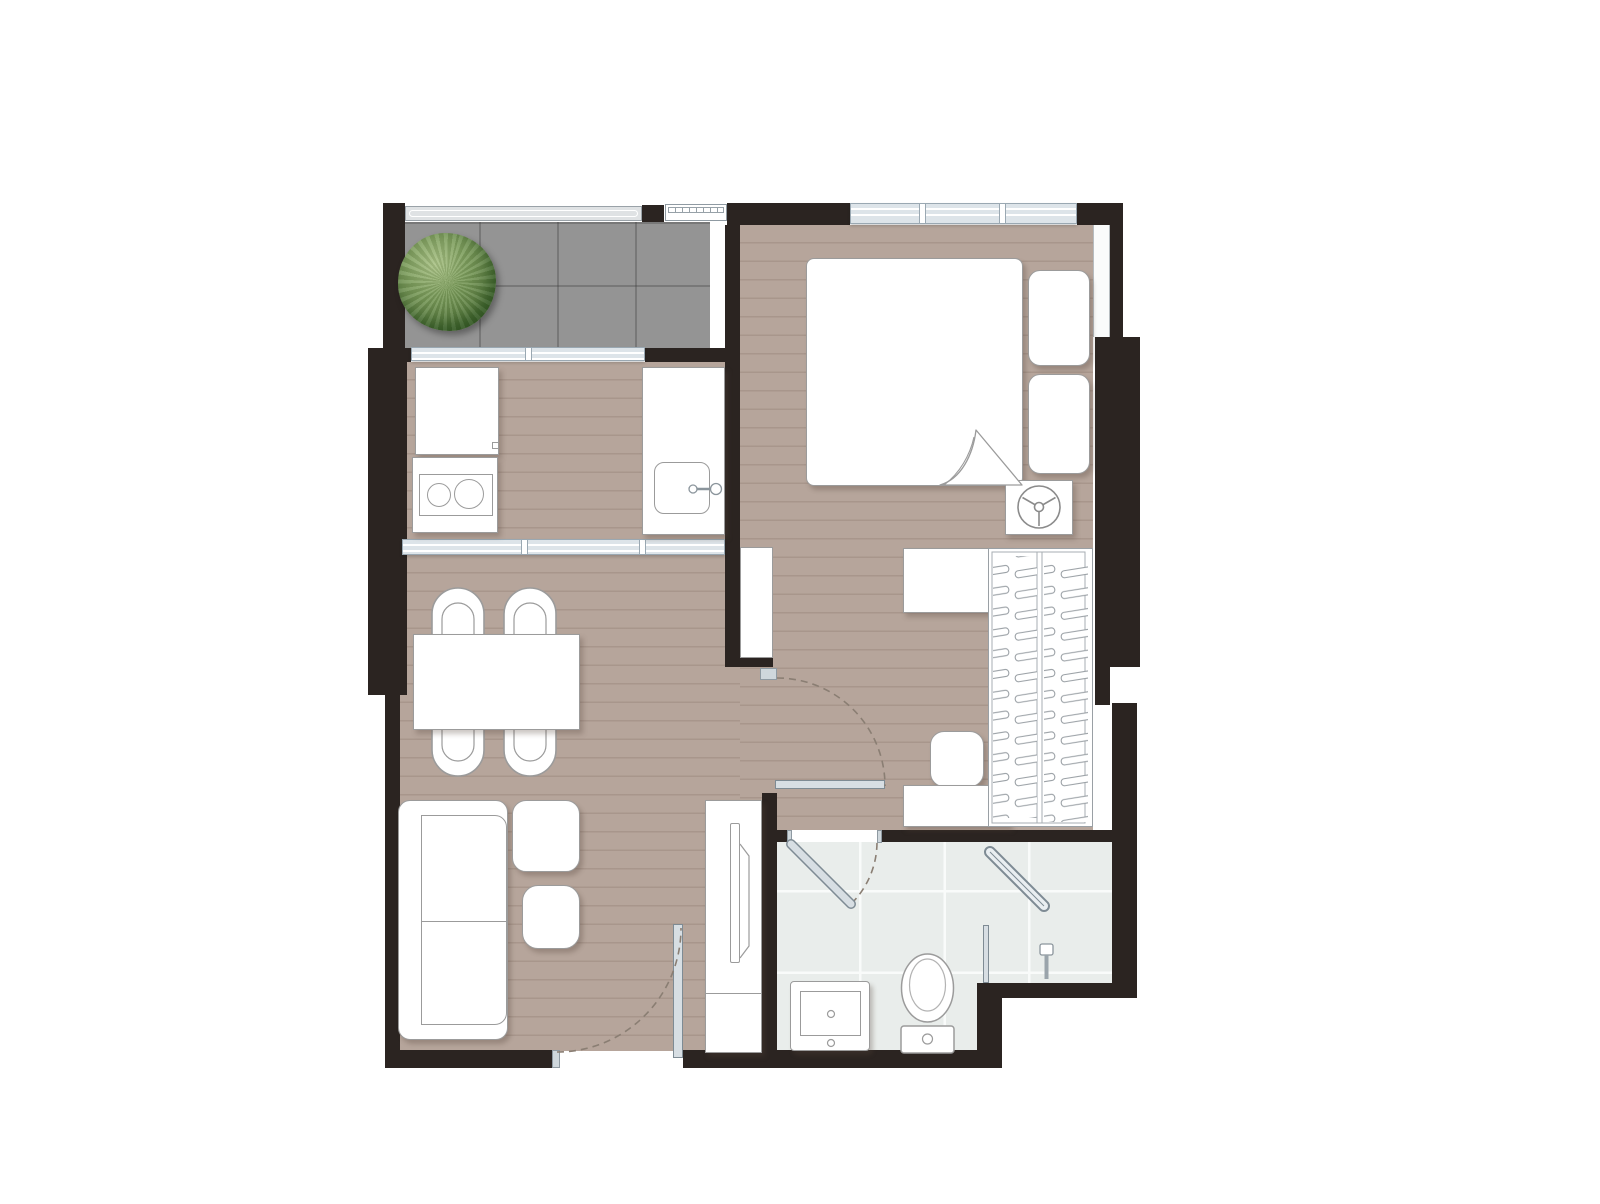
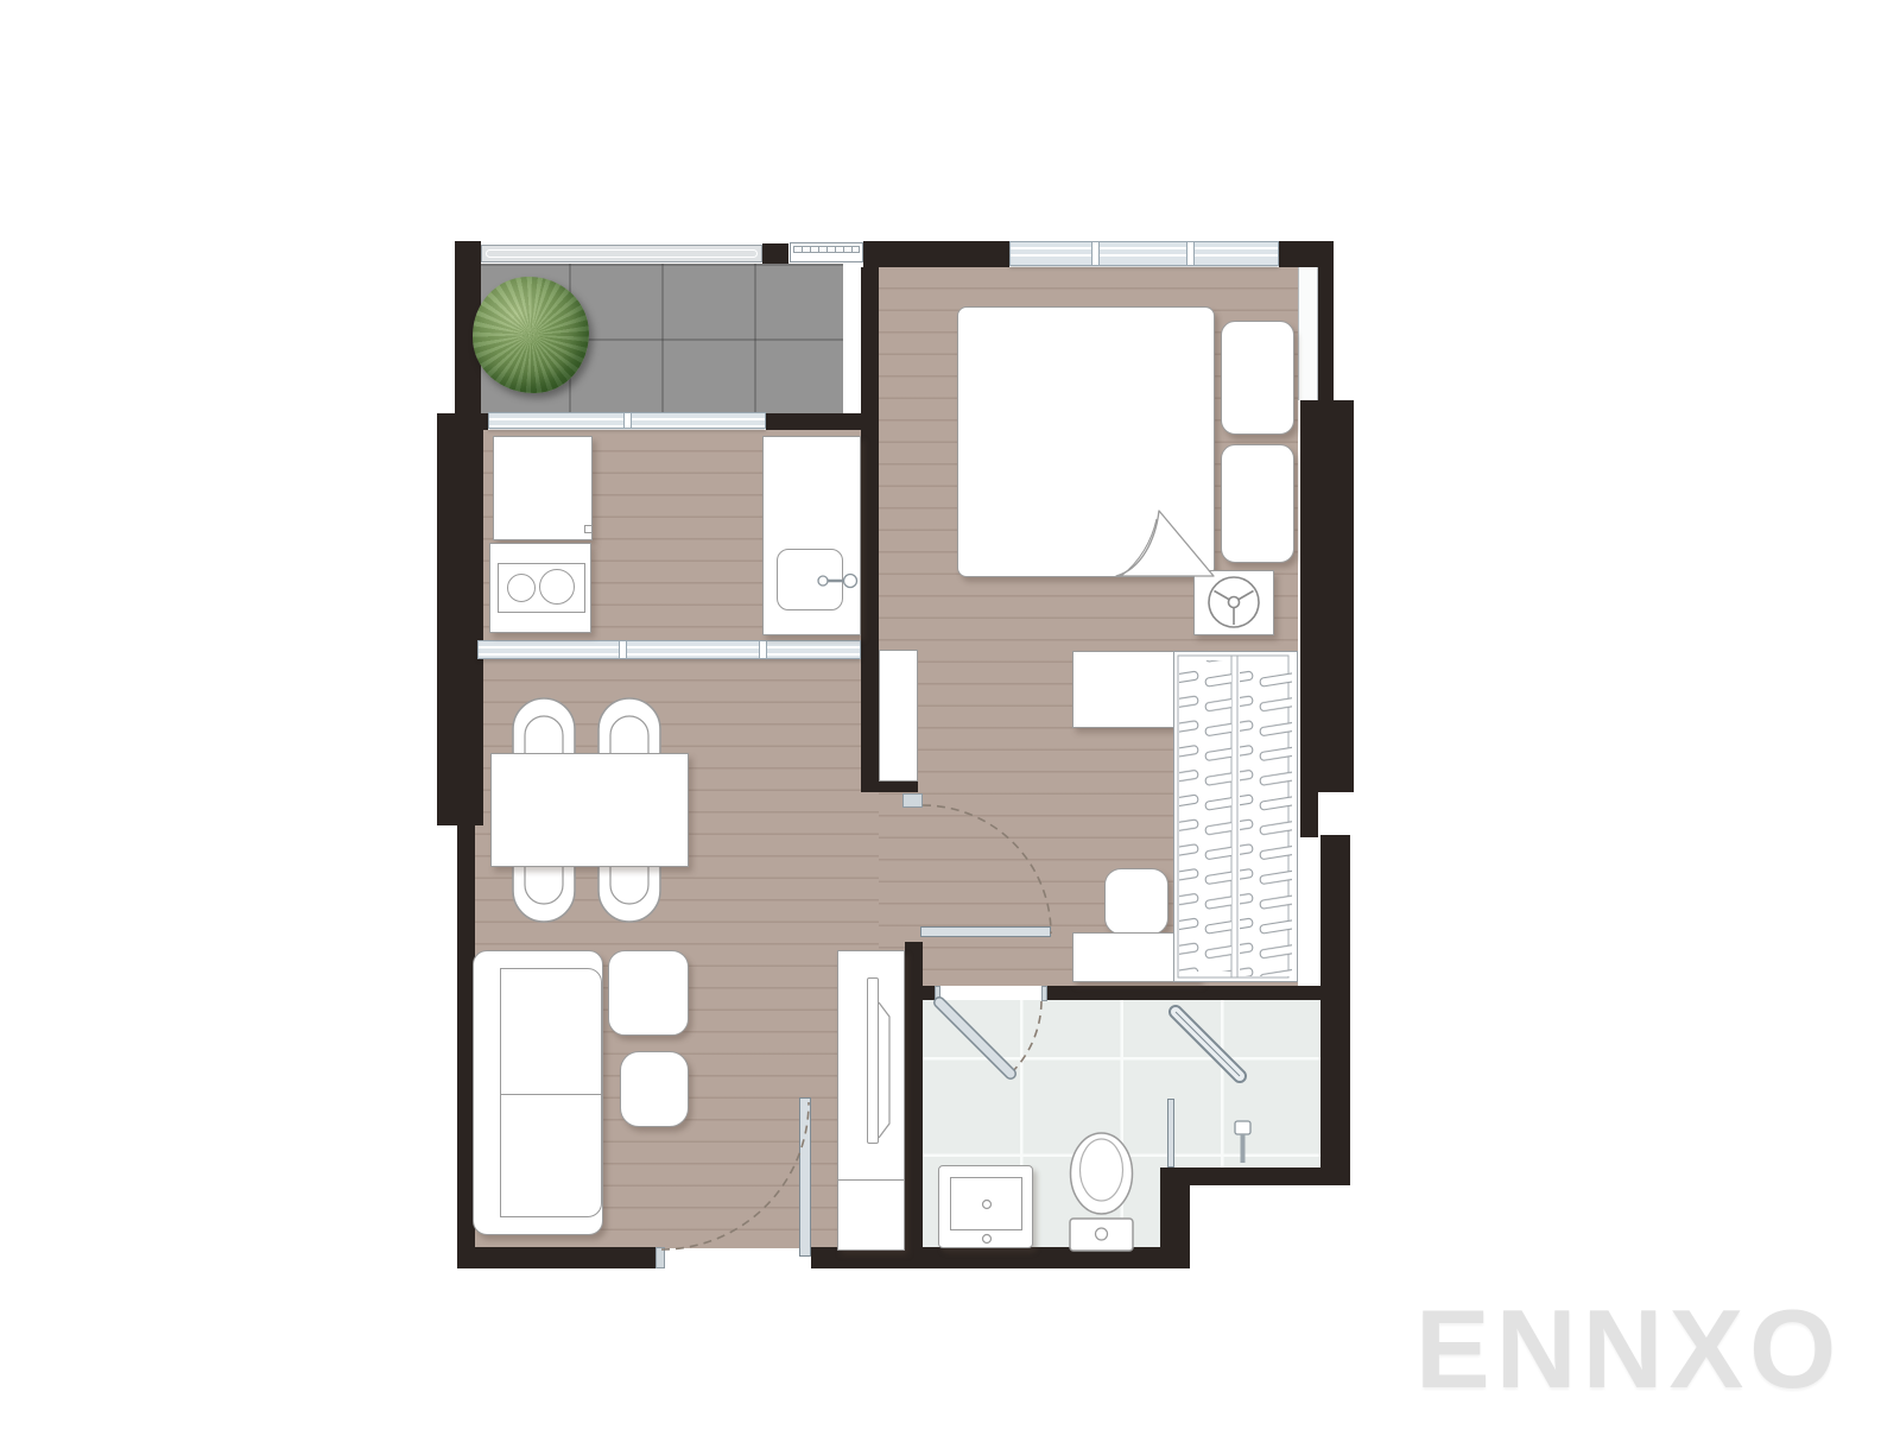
+ ENNXO
